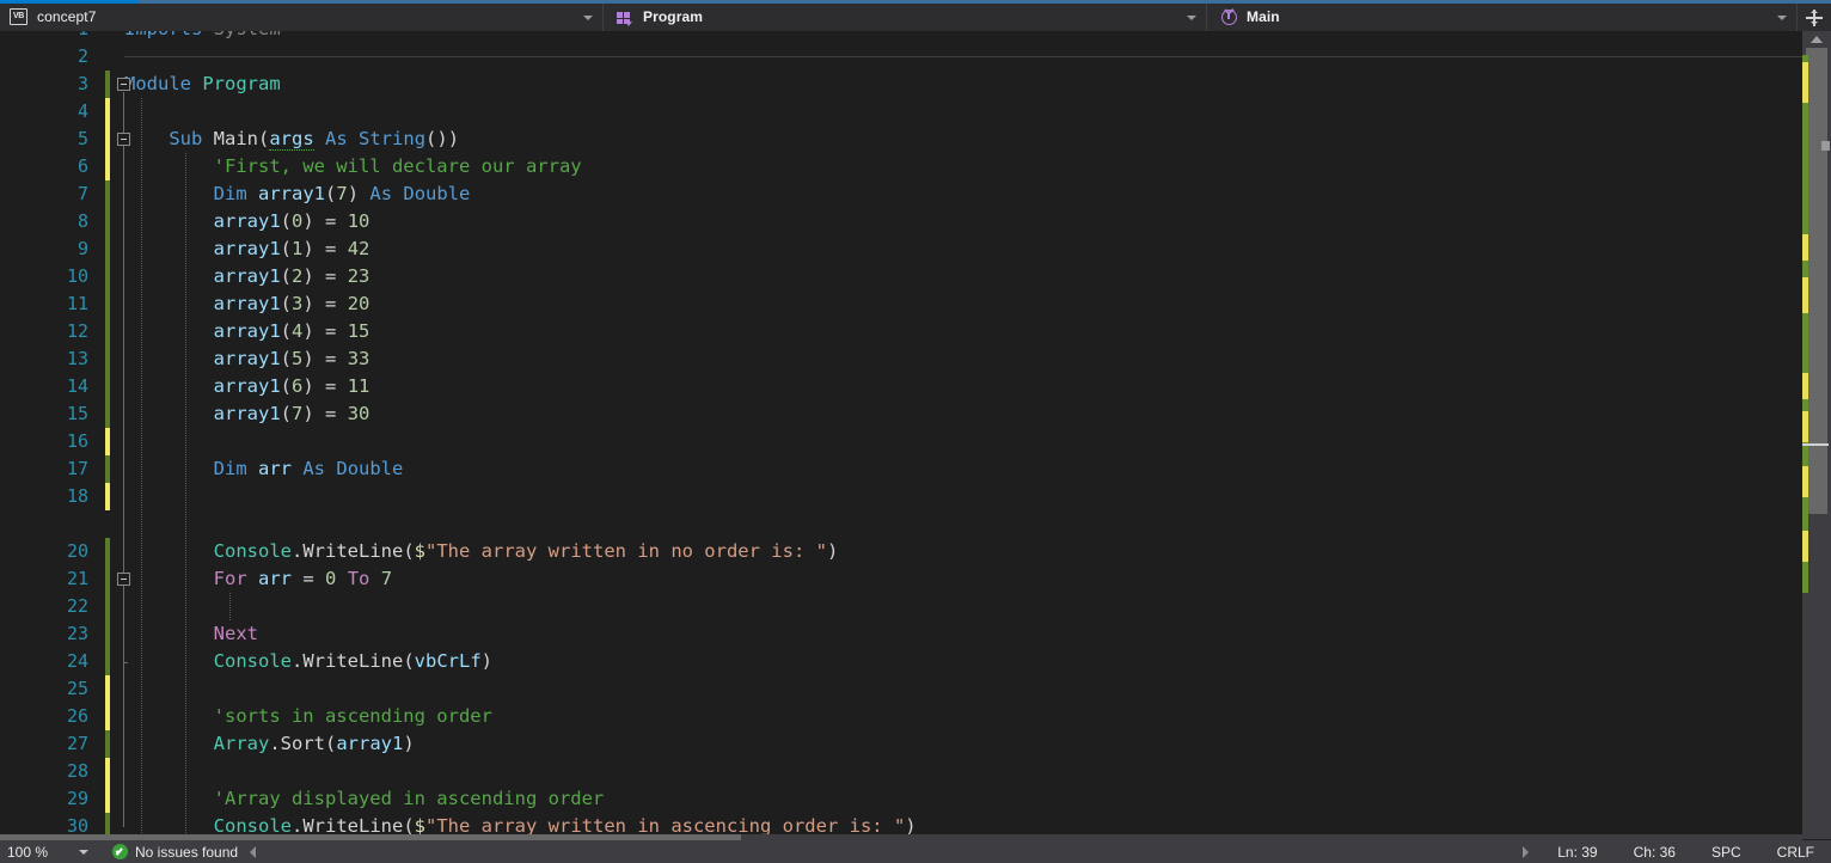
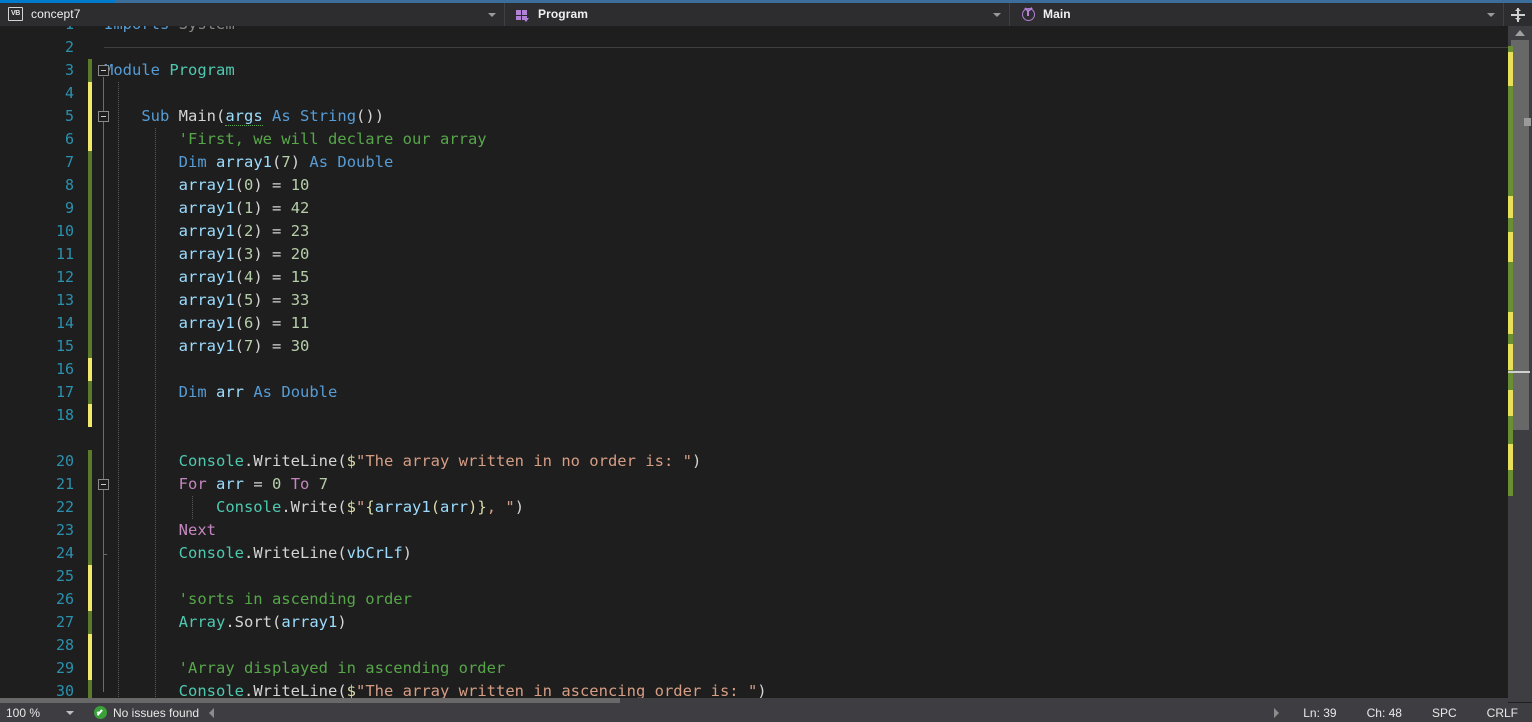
  concept7
  Program
  Main
  2
  3
  odule Program
  4
  5
  Sub Main(args As String())
  6
  'First, we will declare our array
  7
  Dim array1(7) As Double
  8
  array1(0) = 10
  9
  array1(1) = 42
  10
  array1(2) = 23
  11
  array1(3) = 20
  12
  array1(4) = 15
  13
  array1(5) = 33
  14
  array1(6) = 11
  15
  array1(7) = 30
  16
  17
  Dim arr As Double
  18
  20
  Console.WriteLine($"The array written in no order is: ")
  21
  For arr = 0 To 7
  22
+ Console.Write($"{array1(arr)}, ")
  23
  Next
  24
  Console.WriteLine(vbCrLf)
  25
  26
  'sorts in ascending order
  27
  Array.Sort(array1)
  28
  29
  'Array displayed in ascending order
  30
  Console.WriteLine($"The array written in ascencing order is: ")
  100 %
  No issues found
  Ln: 39
- Ch: 36
+ Ch: 48
  SPC
  CRLF
